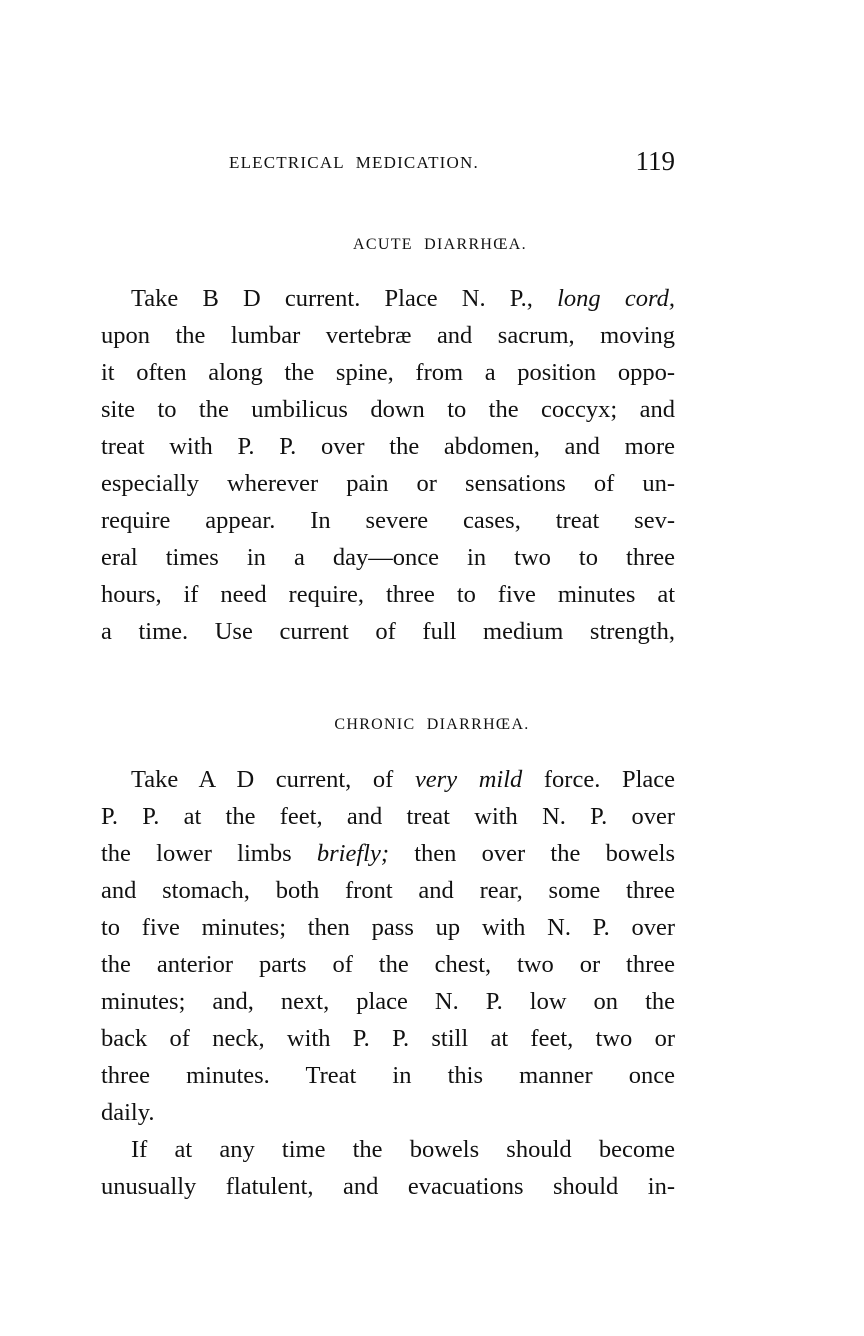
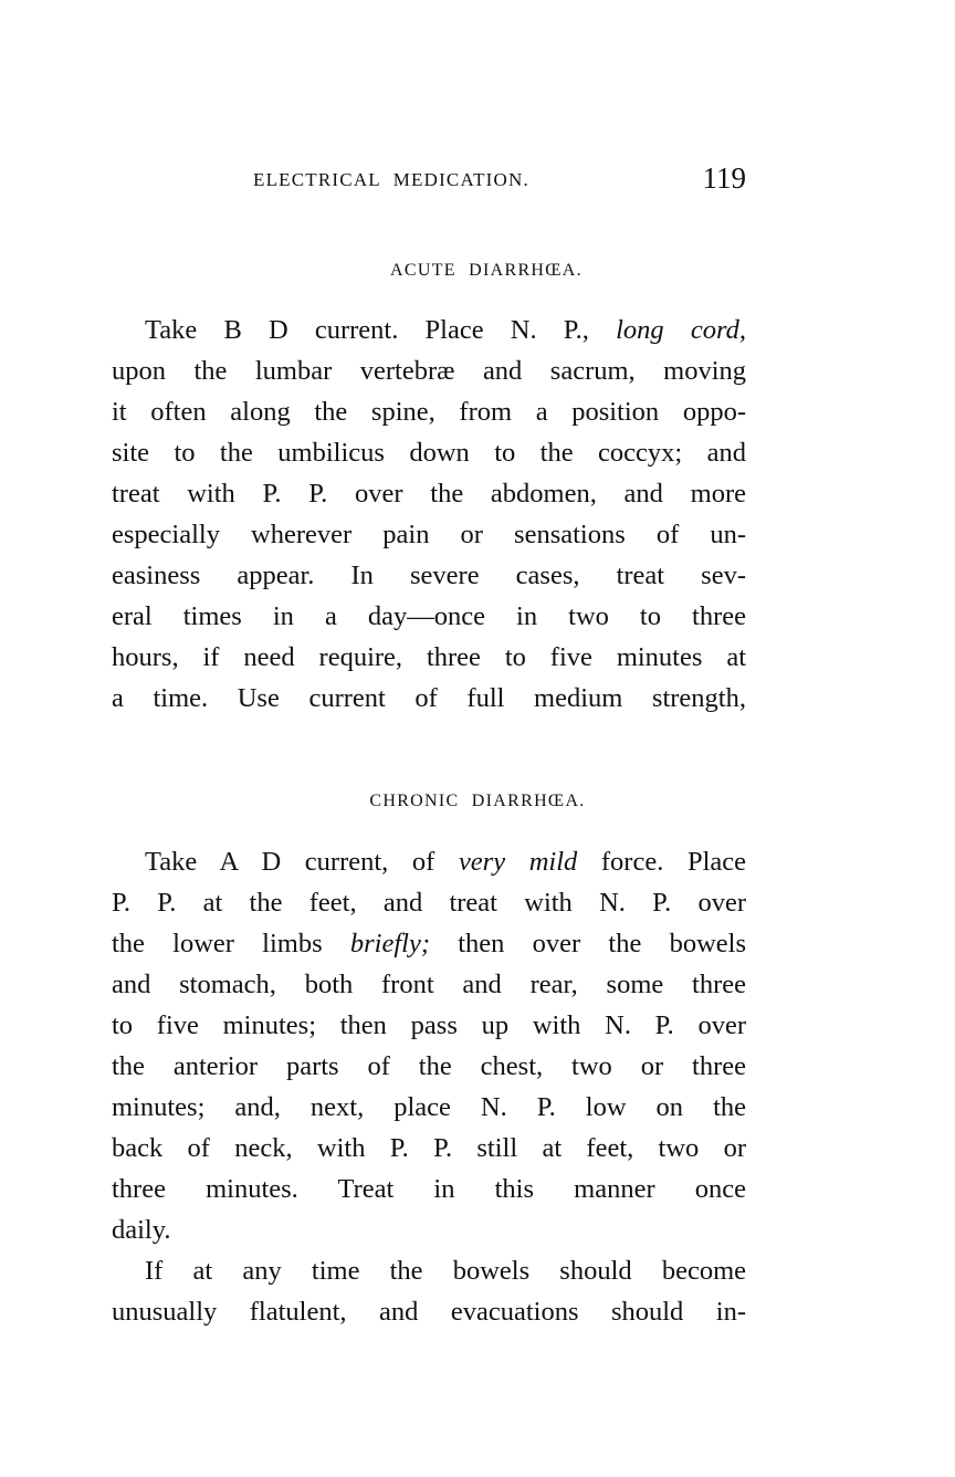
  ELECTRICAL MEDICATION.
  119
  ACUTE DIARRHŒA.
  Take B D current. Place N. P., long cord,
  upon the lumbar vertebræ and sacrum, moving
  it often along the spine, from a position oppo-
  site to the umbilicus down to the coccyx; and
  treat with P. P. over the abdomen, and more
  especially wherever pain or sensations of un-
- require appear. In severe cases, treat sev-
+ easiness appear. In severe cases, treat sev-
  eral times in a day—once in two to three
  hours, if need require, three to five minutes at
  a time. Use current of full medium strength,
  CHRONIC DIARRHŒA.
  Take A D current, of very mild force. Place
  P. P. at the feet, and treat with N. P. over
  the lower limbs briefly; then over the bowels
  and stomach, both front and rear, some three
  to five minutes; then pass up with N. P. over
  the anterior parts of the chest, two or three
  minutes; and, next, place N. P. low on the
  back of neck, with P. P. still at feet, two or
  three minutes. Treat in this manner once
  daily.
  If at any time the bowels should become
  unusually flatulent, and evacuations should in-
